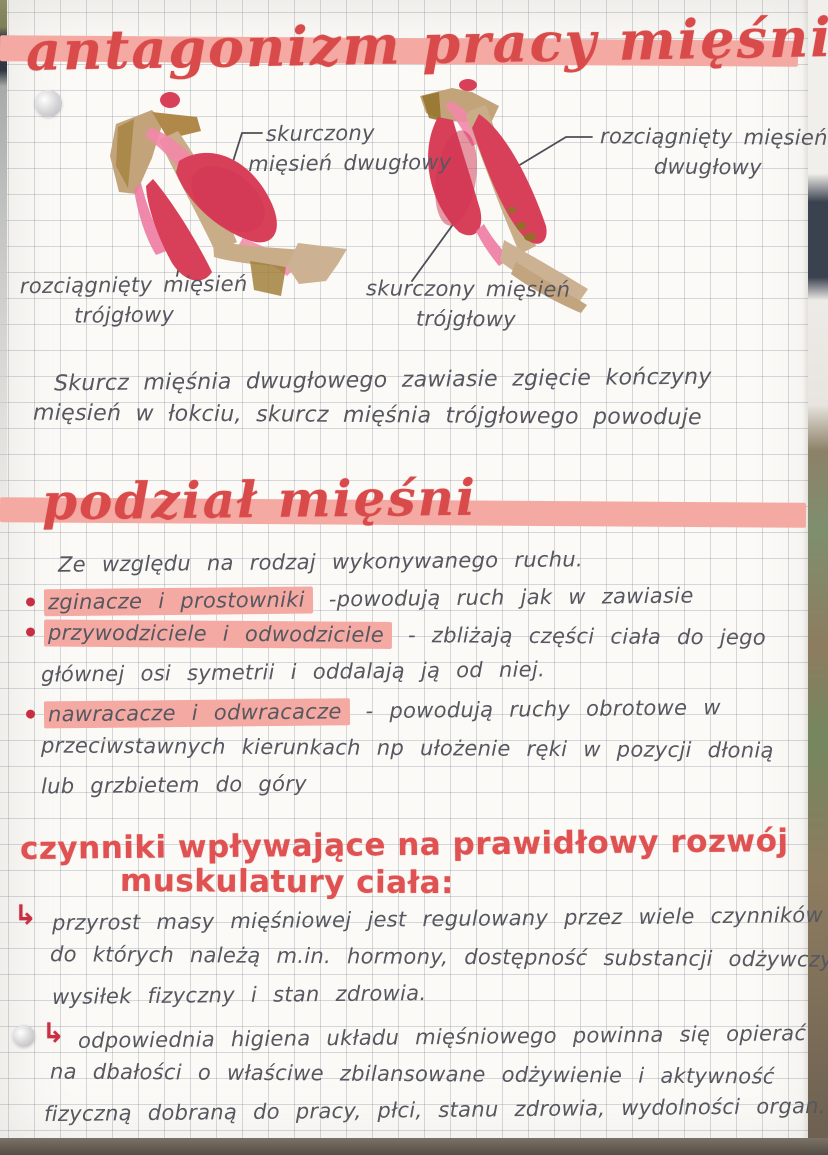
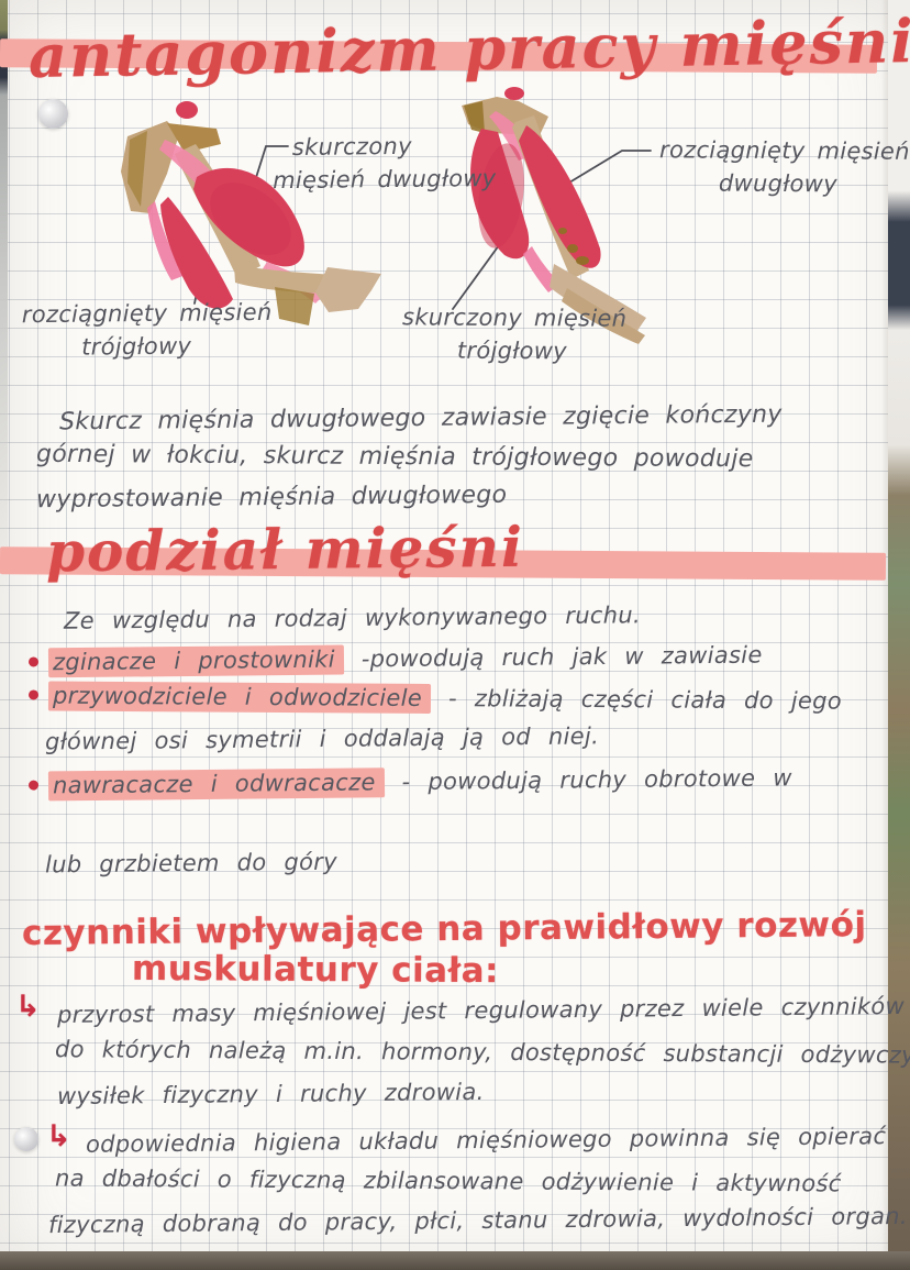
  antagonizm pracy mięśni
  skurczony
  mięsień dwugłowy
  rozciągnięty mięsień
  dwugłowy
  rozciągnięty mięsień
  trójgłowy
  skurczony mięsień
  trójgłowy
  Skurcz mięśnia dwugłowego zawiasie zgięcie kończyny
- mięsień w łokciu, skurcz mięśnia trójgłowego powoduje
+ górnej w łokciu, skurcz mięśnia trójgłowego powoduje
+ wyprostowanie mięśnia dwugłowego
  podział mięśni
  Ze względu na rodzaj wykonywanego ruchu.
  zginacze i prostowniki -powodują ruch jak w zawiasie
  przywodziciele i odwodziciele - zbliżają części ciała do jego
  głównej osi symetrii i oddalają ją od niej.
  nawracacze i odwracacze - powodują ruchy obrotowe w
- przeciwstawnych kierunkach np ułożenie ręki w pozycji dłonią
  lub grzbietem do góry
  czynniki wpływające na prawidłowy rozwój
  muskulatury ciała:
  ↳
  przyrost masy mięśniowej jest regulowany przez wiele czynników
  do których należą m.in. hormony, dostępność substancji odżywczy
- wysiłek fizyczny i stan zdrowia.
+ wysiłek fizyczny i ruchy zdrowia.
  ↳
  odpowiednia higiena układu mięśniowego powinna się opierać
- na dbałości o właściwe zbilansowane odżywienie i aktywność
+ na dbałości o fizyczną zbilansowane odżywienie i aktywność
  fizyczną dobraną do pracy, płci, stanu zdrowia, wydolności organ.
